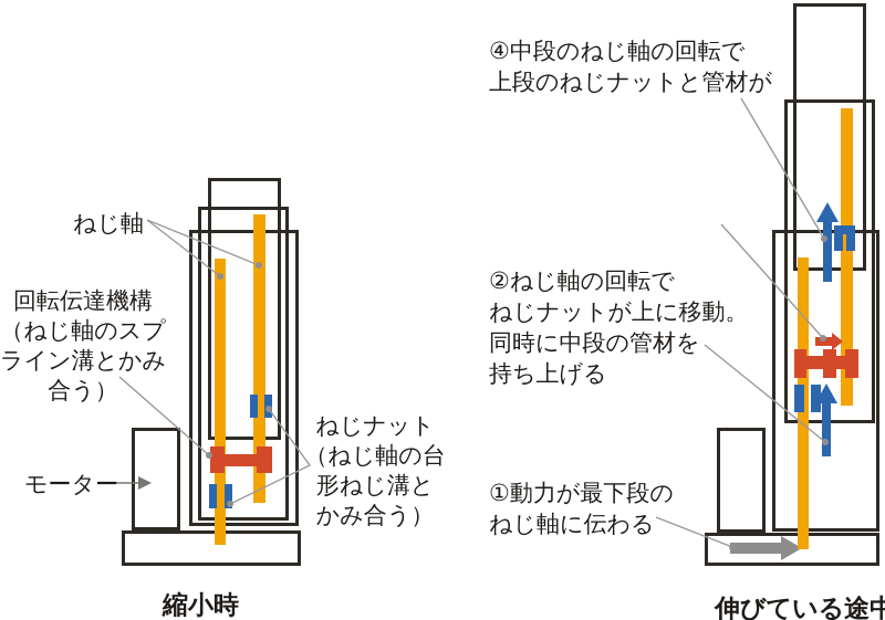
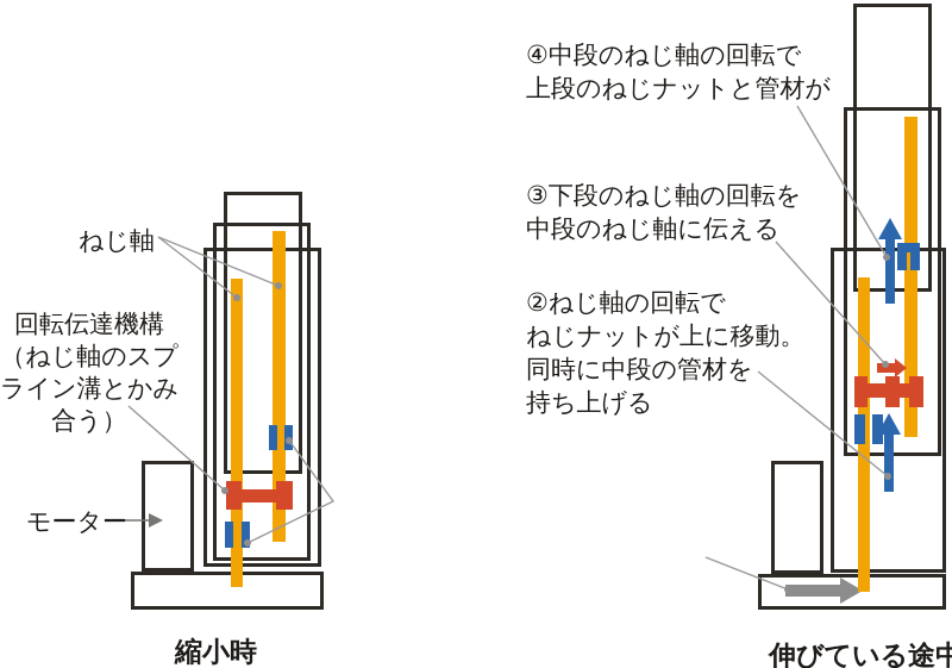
  ねじ軸
  回転伝達機構
  （ねじ軸のスプ
  ライン溝とかみ
  合う）
  モーター
- ねじナット
- （ねじ軸の台
- 形ねじ溝と
- かみ合う）
  ④中段のねじ軸の回転で
  上段のねじナットと管材が
+ ③下段のねじ軸の回転を
+ 中段のねじ軸に伝える
  ②ねじ軸の回転で
  ねじナットが上に移動。
  同時に中段の管材を
  持ち上げる
- ①動力が最下段の
- ねじ軸に伝わる
  縮小時
  伸びている途中
